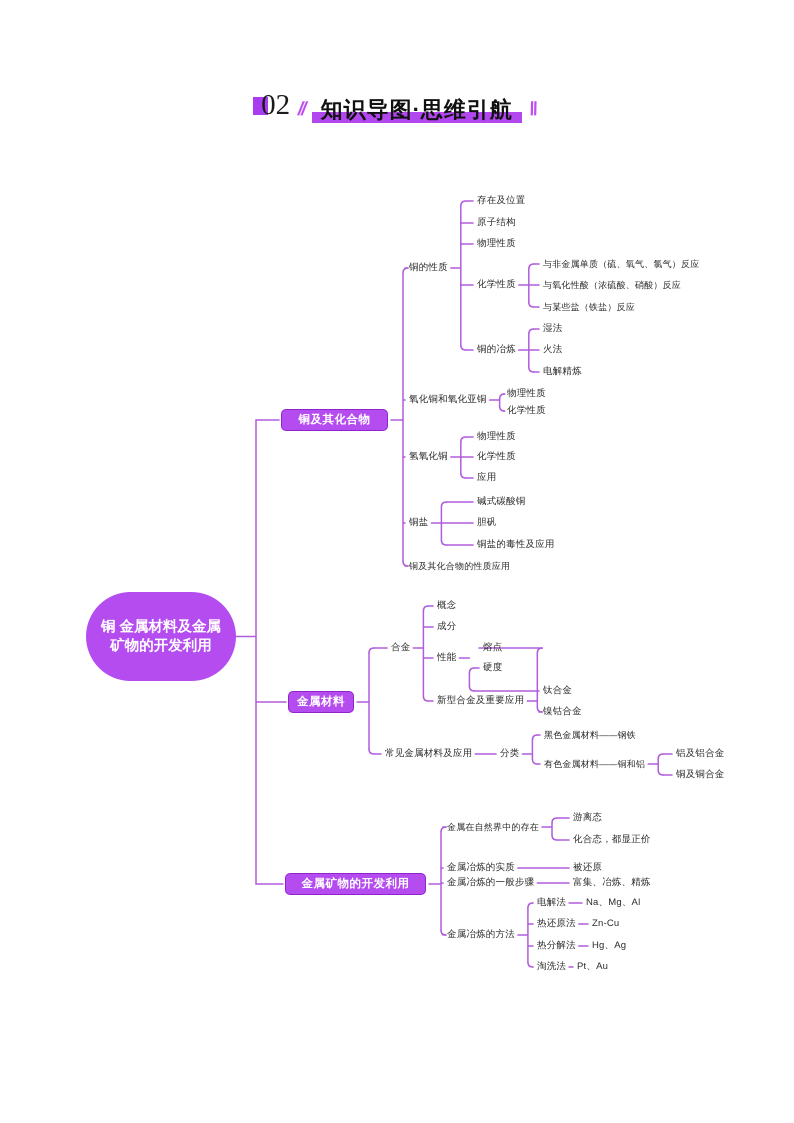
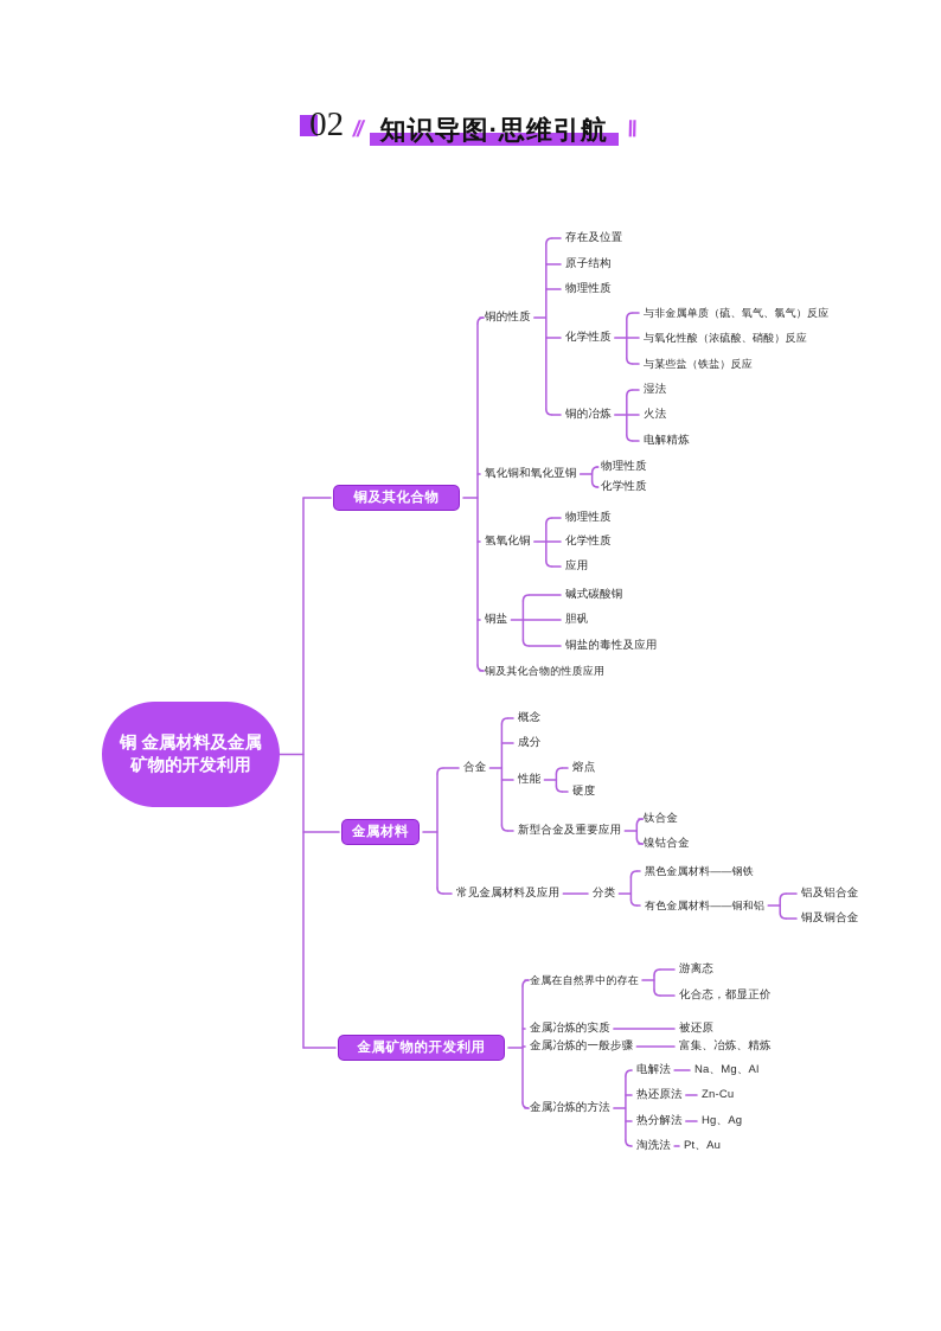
  02
  铜 金属材料及金属矿物的开发利用
  铜及其化合物
  铜的性质
  存在及位置
  原子结构
  物理性质
  化学性质
  与非金属单质（硫、氧气、氯气）反应
  与氧化性酸（浓硫酸、硝酸）反应
  与某些盐（铁盐）反应
  铜的冶炼
  湿法
  火法
  电解精炼
  氧化铜和氧化亚铜
  物理性质
  化学性质
  氢氧化铜
  物理性质
  化学性质
  应用
  铜盐
  碱式碳酸铜
  胆矾
  铜盐的毒性及应用
  铜及其化合物的性质应用
  金属材料
  合金
  概念
  成分
  性能
- 钛合金
+ 熔点
  硬度
  新型合金及重要应用
- 熔点
+ 钛合金
  镍钴合金
  常见金属材料及应用
  分类
  黑色金属材料——钢铁
  有色金属材料——铜和铝
  铝及铝合金
  铜及铜合金
  金属矿物的开发利用
  金属在自然界中的存在
  游离态
  化合态，都显正价
  金属冶炼的实质
  被还原
  金属冶炼的一般步骤
  富集、冶炼、精炼
  金属冶炼的方法
  电解法
  Na、Mg、Al
  热还原法
  Zn-Cu
  热分解法
  Hg、Ag
  淘洗法
  Pt、Au
